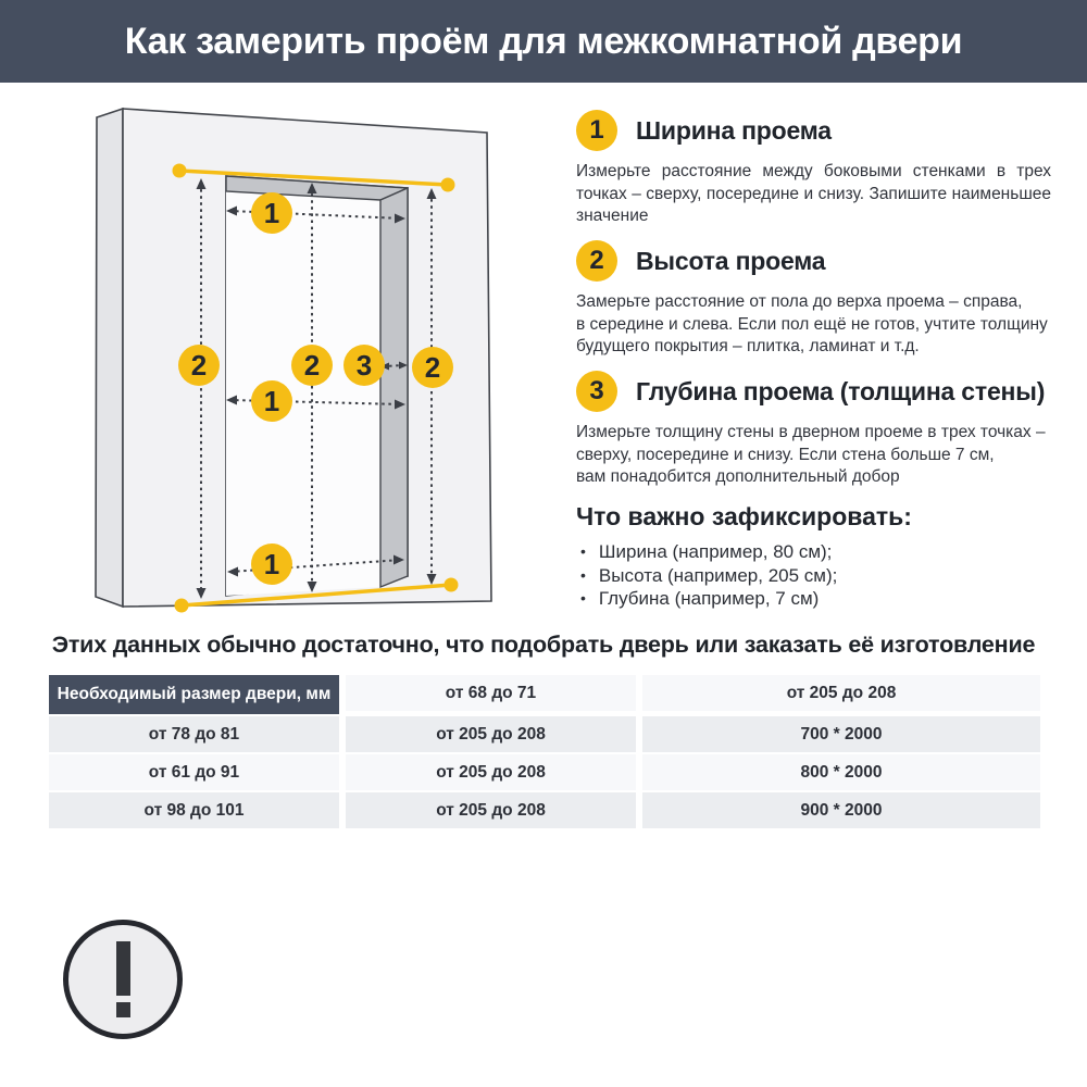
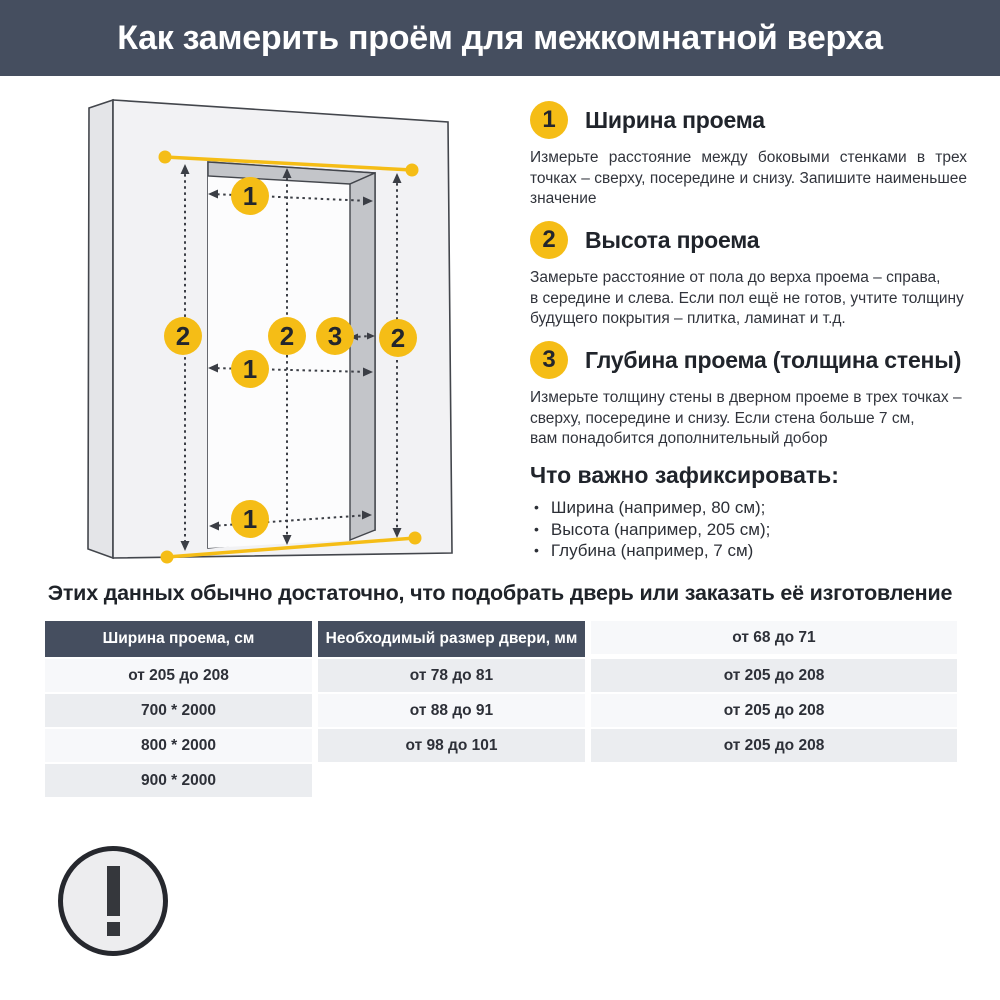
- Как замерить проём для межкомнатной двери
+ Как замерить проём для межкомнатной верха
  1
  1
  1
  2
  2
  2
  3
  1
  Ширина проема
  Измерьте расстояние между боковыми стенками в трех точках – сверху, посередине и снизу. Запишите наименьшее значение
  2
  Высота проема
  Замерьте расстояние от пола до верха проема – справа,
  в середине и слева. Если пол ещё не готов, учтите толщину будущего покрытия – плитка, ламинат и т.д.
  3
  Глубина проема (толщина стены)
  Измерьте толщину стены в дверном проеме в трех точках – сверху, посередине и снизу. Если стена больше 7 см,
  вам понадобится дополнительный добор
  Что важно зафиксировать:
  •
  Ширина (например, 80 см);
  •
  Высота (например, 205 см);
  •
  Глубина (например, 7 см)
  Этих данных обычно достаточно, что подобрать дверь или заказать её изготовление
+ Ширина проема, см
  Необходимый размер двери, мм
  от 68 до 71
  от 205 до 208
  от 78 до 81
  от 205 до 208
  700 * 2000
- от 61 до 91
+ от 88 до 91
  от 205 до 208
  800 * 2000
  от 98 до 101
  от 205 до 208
  900 * 2000
